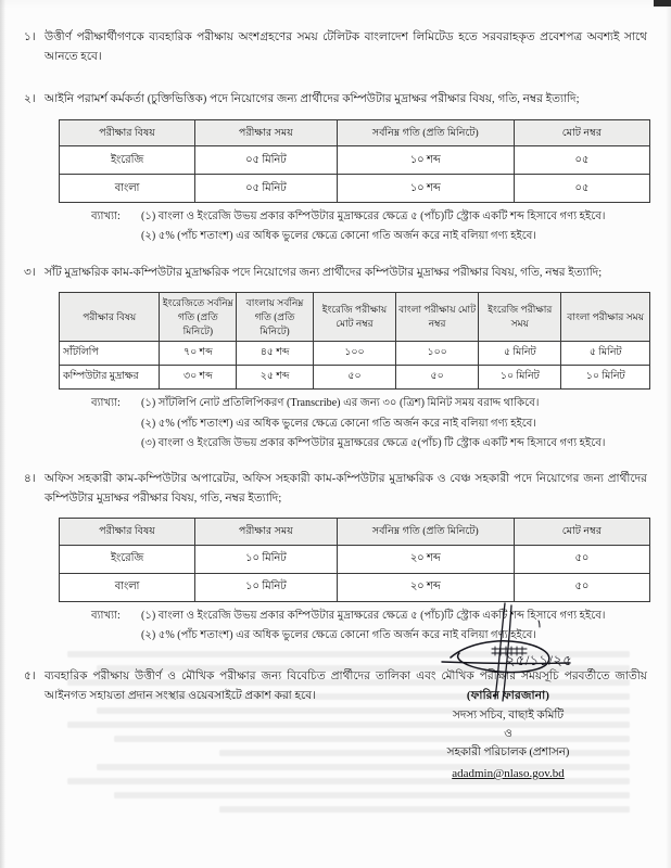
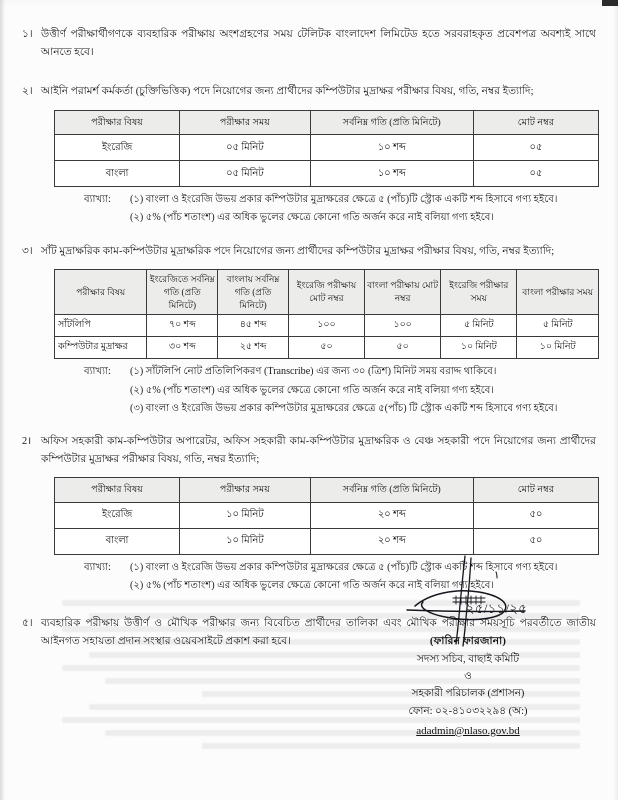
  ১।
  উত্তীর্ণ পরীক্ষার্থীগণকে ব্যবহারিক পরীক্ষায় অংশগ্রহণের সময় টেলিটক বাংলাদেশ লিমিটেড হতে সরবরাহকৃত প্রবেশপত্র অবশ্যই সাথে আনতে হবে।
  ২।
  আইনি পরামর্শ কর্মকর্তা (চুক্তিভিত্তিক) পদে নিয়োগের জন্য প্রার্থীদের কম্পিউটার মুদ্রাক্ষর পরীক্ষার বিষয়, গতি, নম্বর ইত্যাদি;
  পরীক্ষার বিষয়	পরীক্ষার সময়	সর্বনিম্ন গতি (প্রতি মিনিটে)	মোট নম্বর
  ইংরেজি	০৫ মিনিট	১০ শব্দ	০৫
  বাংলা	০৫ মিনিট	১০ শব্দ	০৫
  ব্যাখ্যা:
  (১) বাংলা ও ইংরেজি উভয় প্রকার কম্পিউটার মুদ্রাক্ষরের ক্ষেত্রে ৫ (পাঁচ)টি স্ট্রোক একটি শব্দ হিসাবে গণ্য হইবে।
  (২) ৫% (পাঁচ শতাংশ) এর অধিক ভুলের ক্ষেত্রে কোনো গতি অর্জন করে নাই বলিয়া গণ্য হইবে।
  ৩।
  সাঁট মুদ্রাক্ষরিক কাম-কম্পিউটার মুদ্রাক্ষরিক পদে নিয়োগের জন্য প্রার্থীদের কম্পিউটার মুদ্রাক্ষর পরীক্ষার বিষয়, গতি, নম্বর ইত্যাদি;
  পরীক্ষার বিষয়	ইংরেজিতে সর্বনিম্ন গতি (প্রতি মিনিটে)	বাংলায় সর্বনিম্ন গতি (প্রতি মিনিটে)	ইংরেজি পরীক্ষায় মোট নম্বর	বাংলা পরীক্ষায় মোট নম্বর	ইংরেজি পরীক্ষার সময়	বাংলা পরীক্ষার সময়
  সাঁটলিপি	৭০ শব্দ	৪৫ শব্দ	১০০	১০০	৫ মিনিট	৫ মিনিট
  কম্পিউটার মুদ্রাক্ষর	৩০ শব্দ	২৫ শব্দ	৫০	৫০	১০ মিনিট	১০ মিনিট
  ব্যাখ্যা:
  (১) সাঁটলিপি নোট প্রতিলিপিকরণ (Transcribe) এর জন্য ৩০ (ত্রিশ) মিনিট সময় বরাদ্দ থাকিবে।
  (২) ৫% (পাঁচ শতাংশ) এর অধিক ভুলের ক্ষেত্রে কোনো গতি অর্জন করে নাই বলিয়া গণ্য হইবে।
  (৩) বাংলা ও ইংরেজি উভয় প্রকার কম্পিউটার মুদ্রাক্ষরের ক্ষেত্রে ৫(পাঁচ) টি স্ট্রোক একটি শব্দ হিসাবে গণ্য হইবে।
- ৪।
+ 2।
  অফিস সহকারী কাম-কম্পিউটার অপারেটর, অফিস সহকারী কাম-কম্পিউটার মুদ্রাক্ষরিক ও বেঞ্চ সহকারী পদে নিয়োগের জন্য প্রার্থীদের কম্পিউটার মুদ্রাক্ষর পরীক্ষার বিষয়, গতি, নম্বর ইত্যাদি;
  পরীক্ষার বিষয়	পরীক্ষার সময়	সর্বনিম্ন গতি (প্রতি মিনিটে)	মোট নম্বর
  ইংরেজি	১০ মিনিট	২০ শব্দ	৫০
  বাংলা	১০ মিনিট	২০ শব্দ	৫০
  ব্যাখ্যা:
  (১) বাংলা ও ইংরেজি উভয় প্রকার কম্পিউটার মুদ্রাক্ষরের ক্ষেত্রে ৫ (পাঁচ)টি স্ট্রোক এক শব্দ হিসাবে গণ্য হইবে।
  (২) ৫% (পাঁচ শতাংশ) এর অধিক ভুলের ক্ষেত্রে কোনো গতি অর্জন করে নাই বলিয়া গণ্য হইবে।
  ৫।
  ব্যবহারিক পরীক্ষায় উত্তীর্ণ ও মৌখিক পরীক্ষার জন্য বিবেচিত প্রার্থীদের তালিকা এবং মৌখিক পরীক্ষার সময়সূচি পরবর্তীতে জাতীয় আইনগত সহায়তা প্রদান সংস্থার ওয়েবসাইটে প্রকাশ করা হবে।
  ২৫/১১/২৫
  (ফারি ফারজানা)
  সদস্য সচিব, বাছাই কমিটি
  ও
  সহকারী পরিচালক (প্রশাসন)
+ ফোন: ০২-৪১০৩২২৯৪ (অ:)
  adadmin@nlaso.gov.bd
